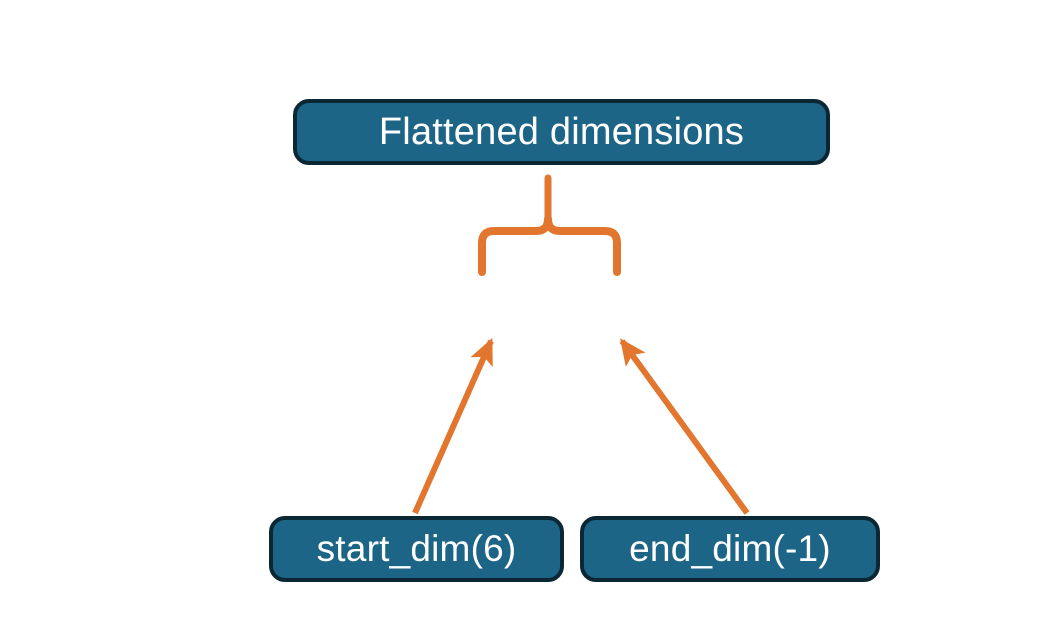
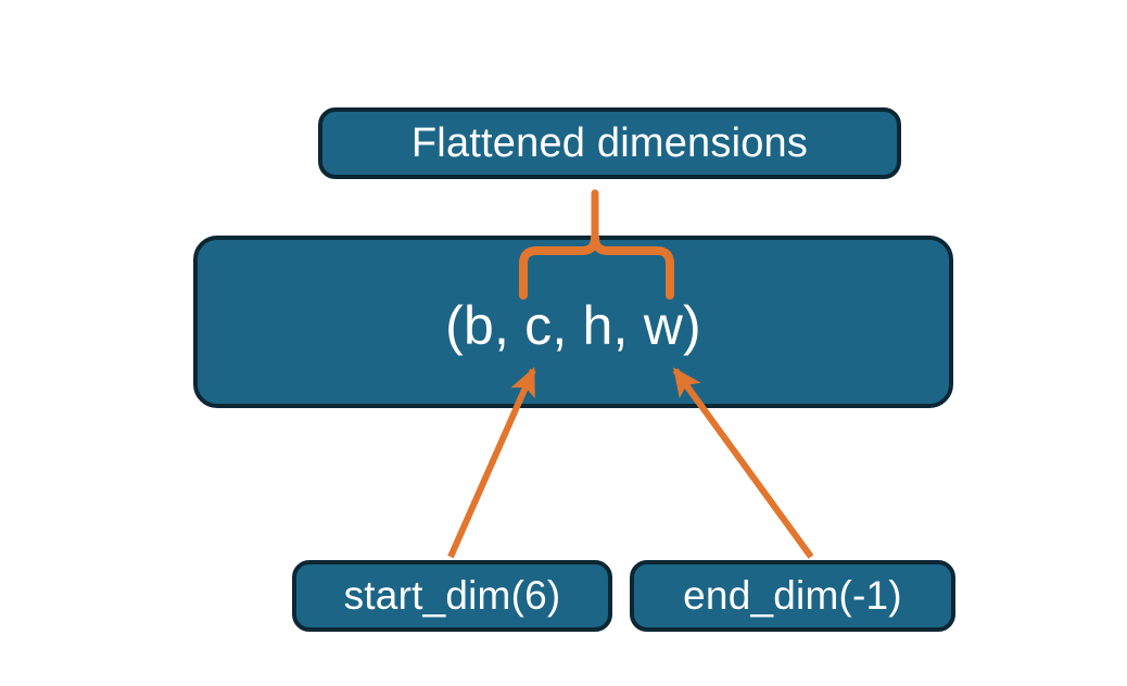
+ (b, c, h, w)
  Flattened dimensions
  start_dim(6)
  end_dim(-1)
